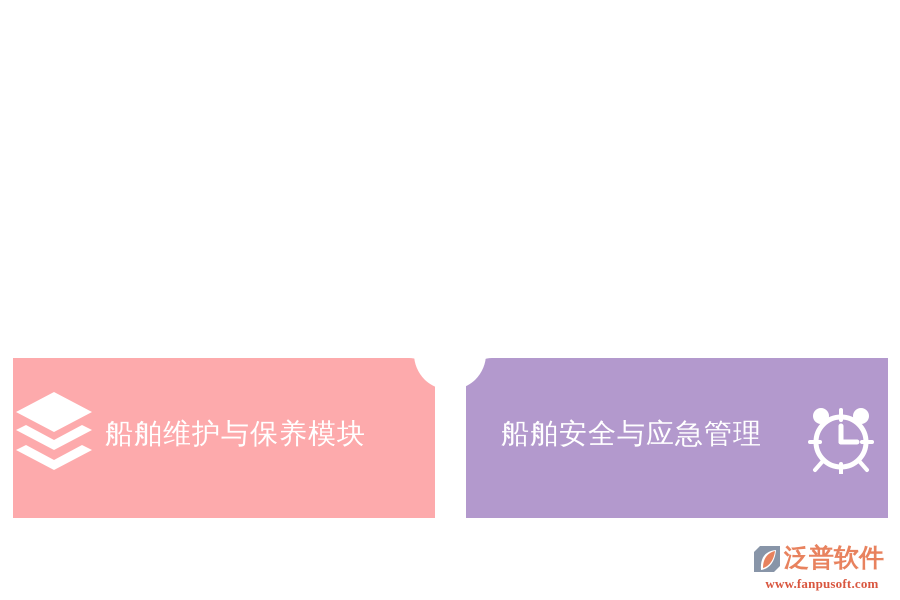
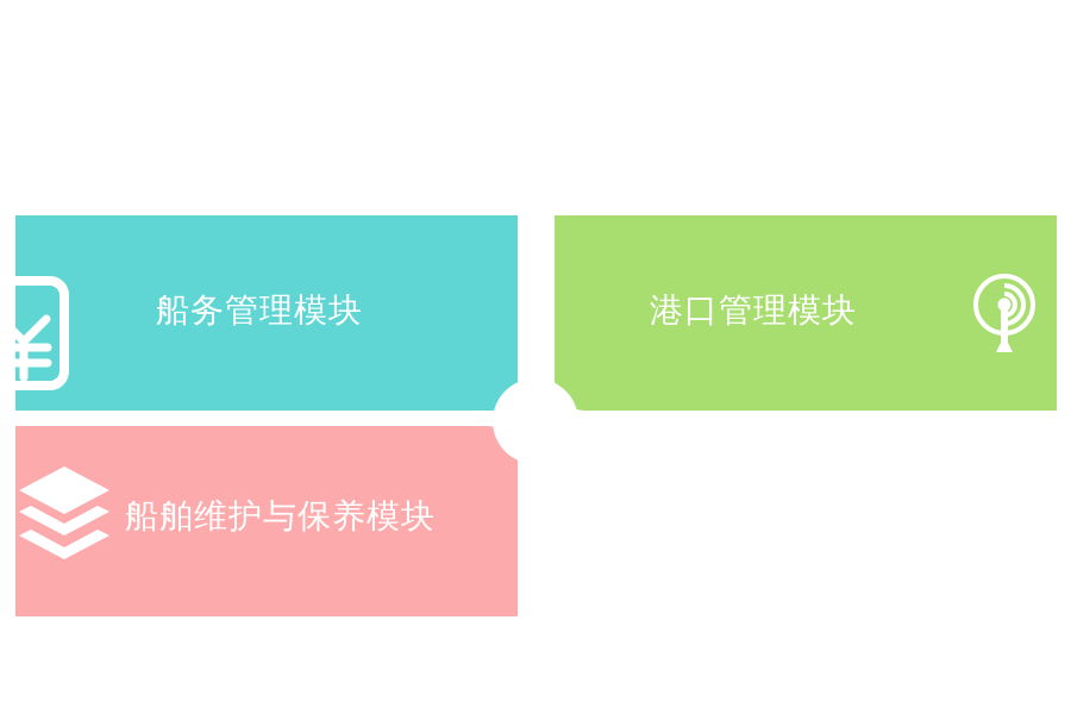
+ 船务管理模块
+ 港口管理模块
  船舶维护与保养模块
- 船舶安全与应急管理
- 泛普软件
- www.fanpusoft.com
